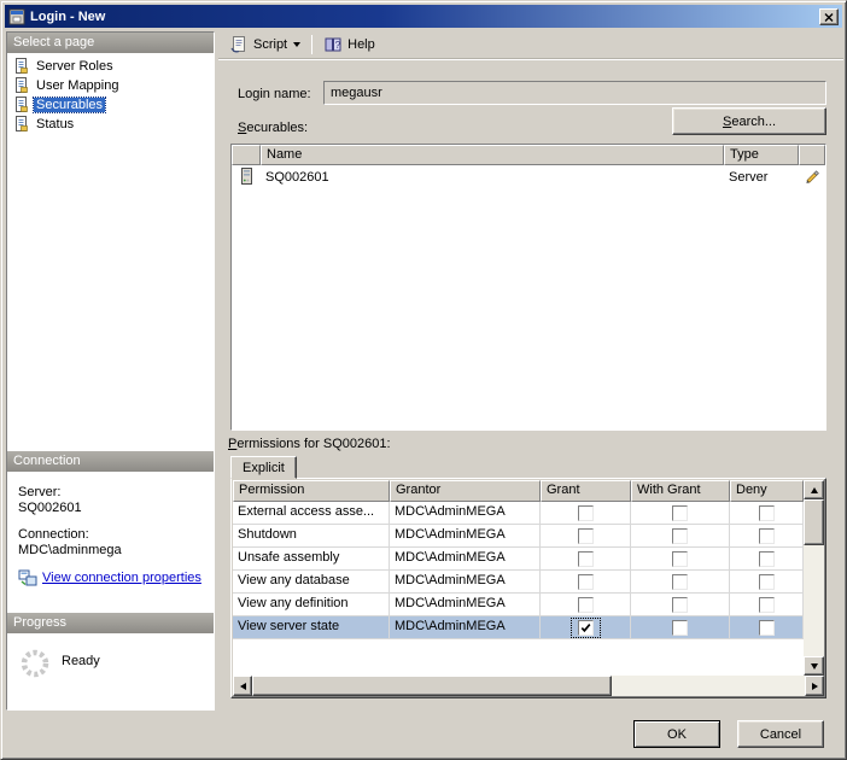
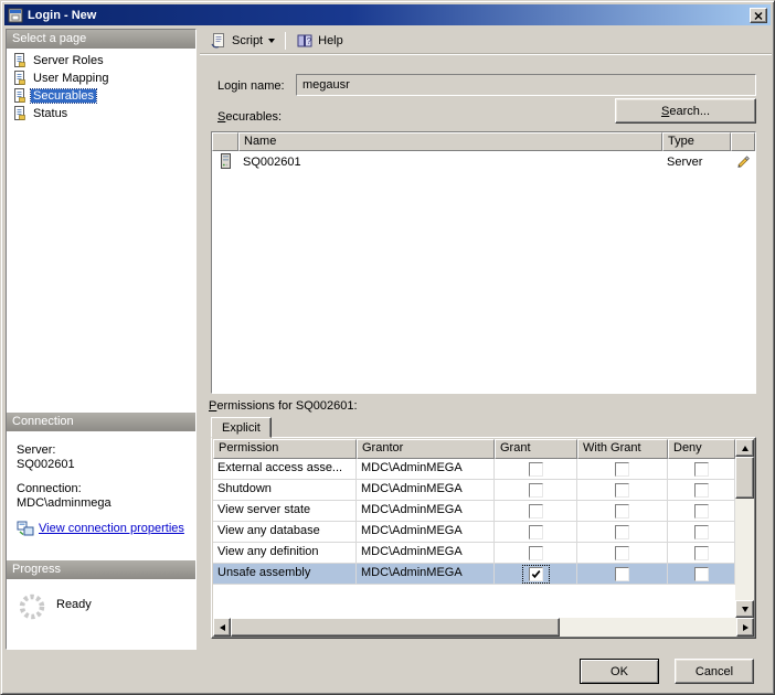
  Login - New
  Select a page
  Server Roles
  User Mapping
  Securables
  Status
  Connection
  Server:
  SQ002601
  Connection:
  MDC\adminmega
  View connection properties
  Progress
  Ready
  Script
  ?
  Help
  Login name:
  megausr
  Securables:
  Search...
  Name
  Type
  SQ002601
  Server
  Permissions for SQ002601:
  Explicit
  Permission
  Grantor
  Grant
  With Grant
  Deny
  External access asse...
  MDC\AdminMEGA
  Shutdown
  MDC\AdminMEGA
- Unsafe assembly
+ View server state
  MDC\AdminMEGA
  View any database
  MDC\AdminMEGA
  View any definition
  MDC\AdminMEGA
- View server state
+ Unsafe assembly
  MDC\AdminMEGA
  OK
  Cancel
